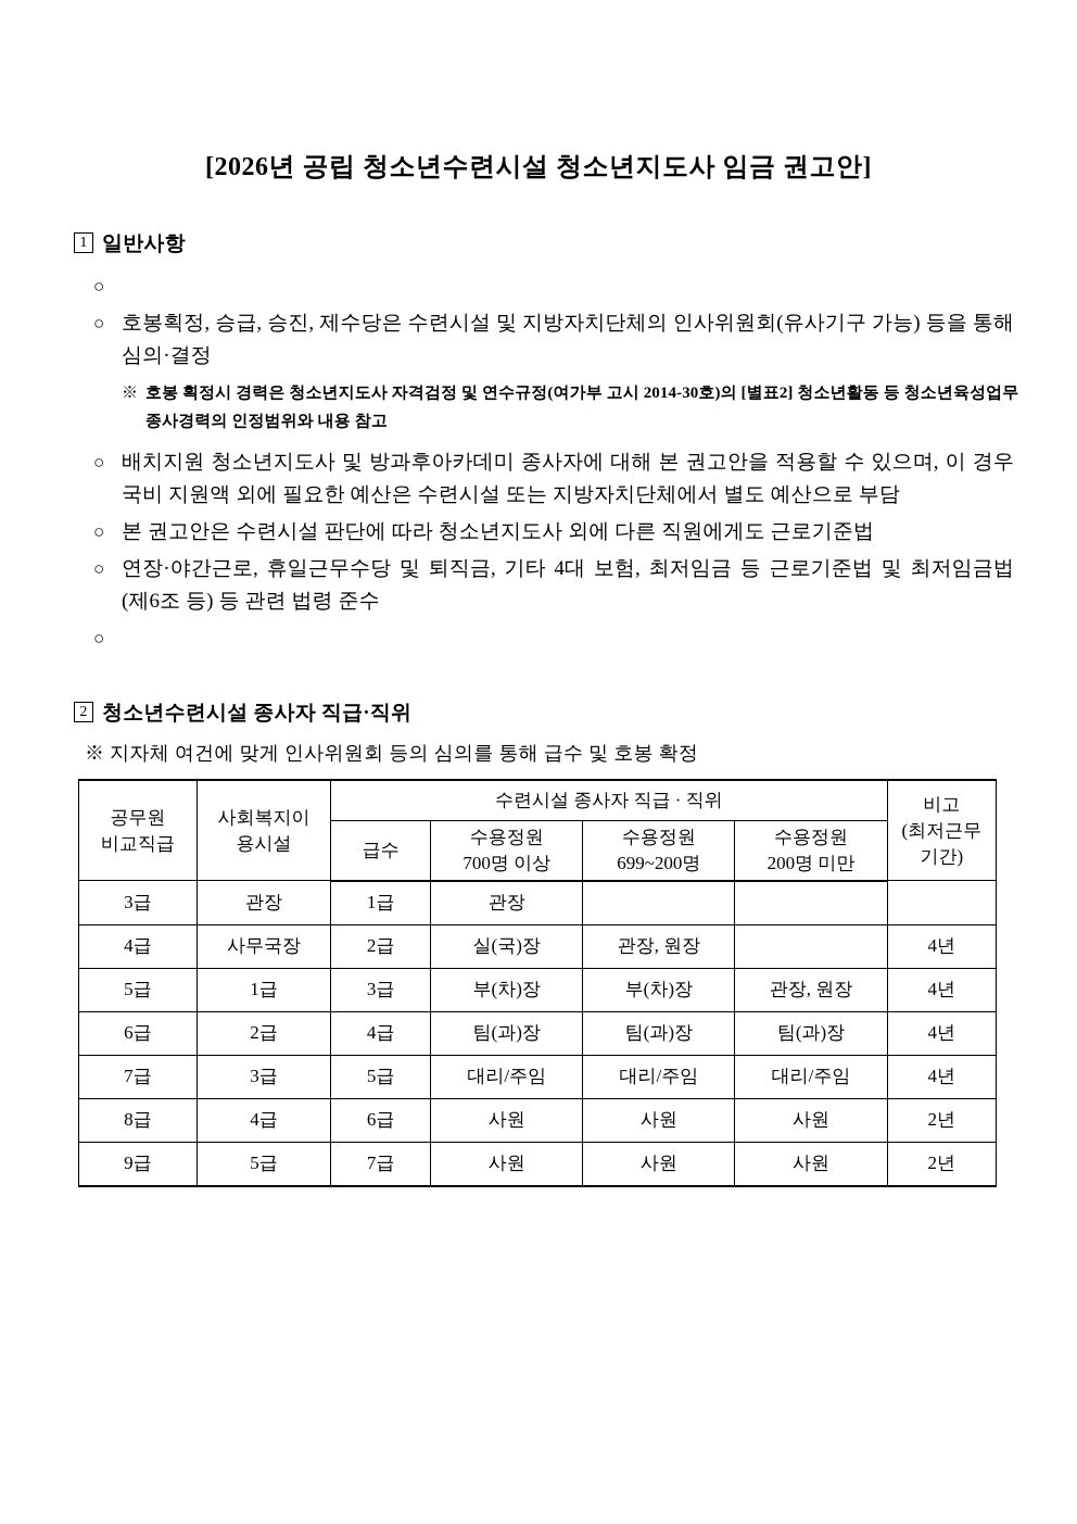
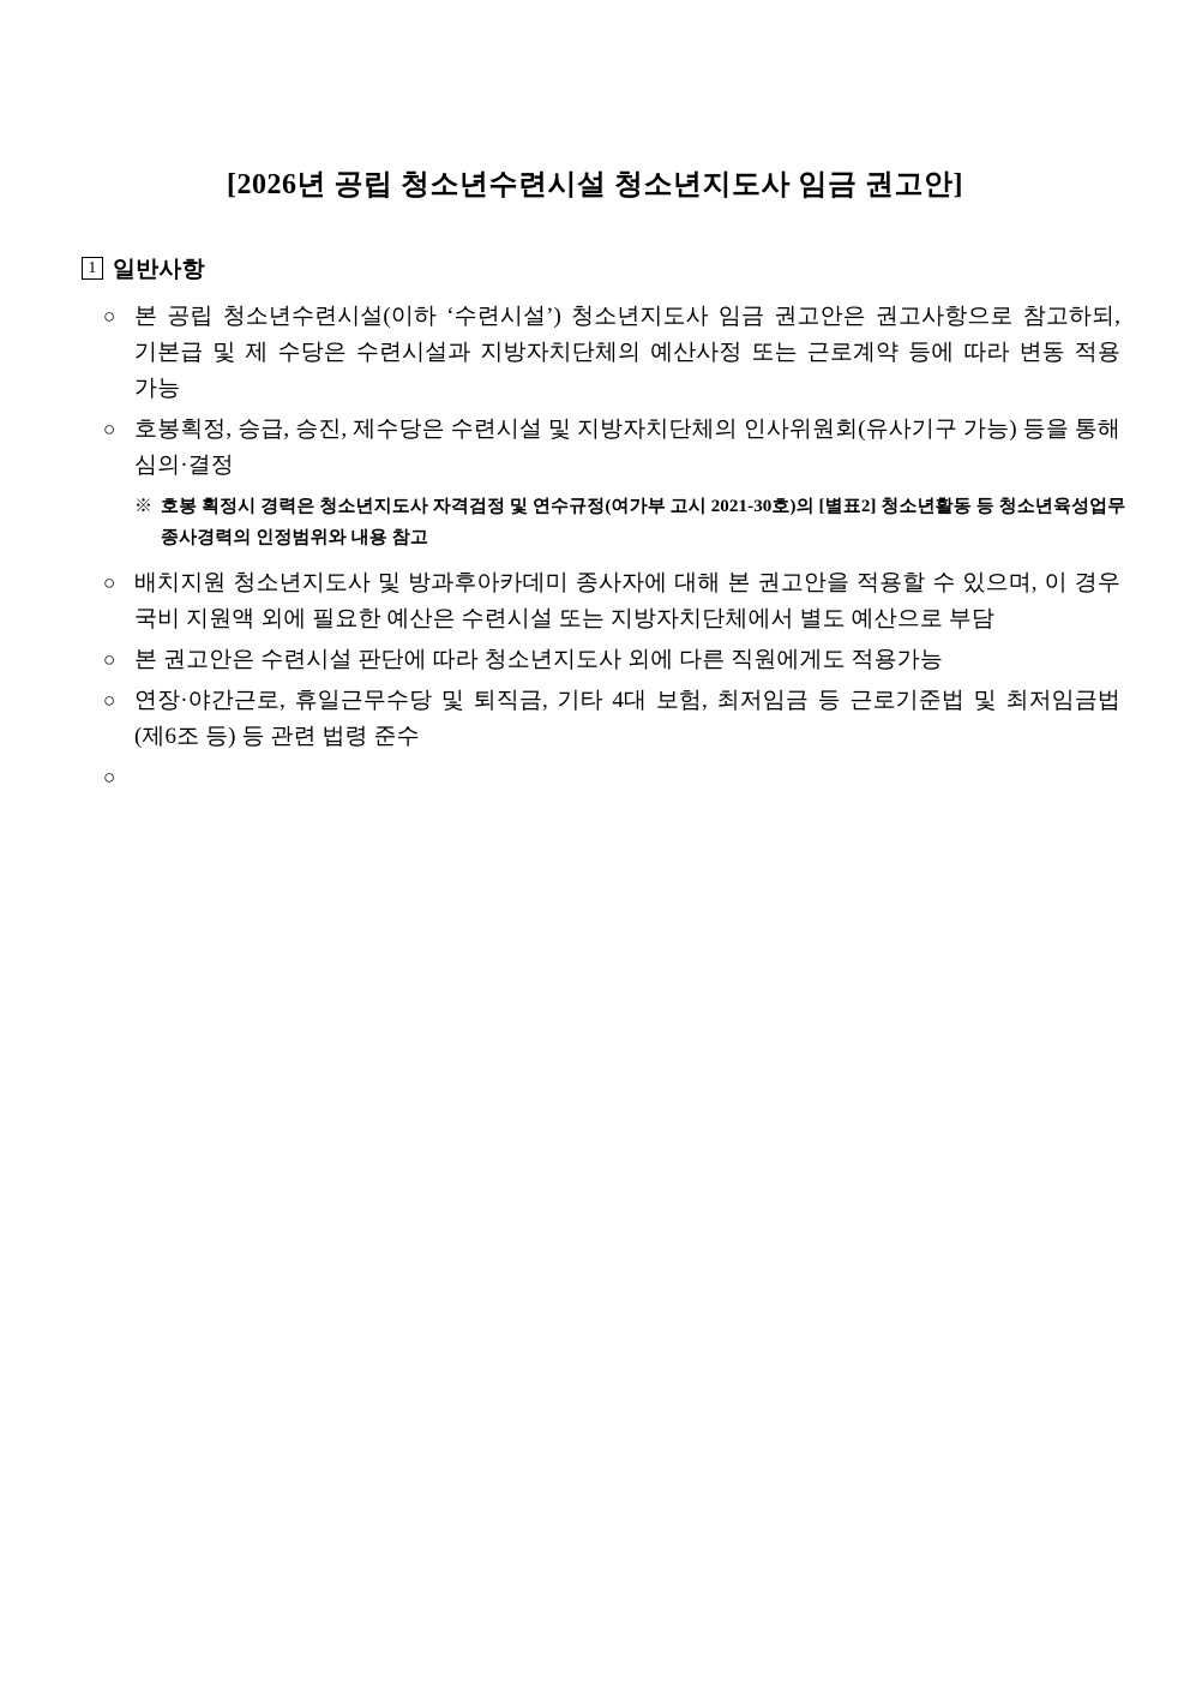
  [2026년 공립 청소년수련시설 청소년지도사 임금 권고안]
  1
  일반사항
  ○
+ 본 공립 청소년수련시설(이하 ‘수련시설’) 청소년지도사 임금 권고안은 권고사항으로 참고하되, 기본급 및 제 수당은 수련시설과 지방자치단체의 예산사정 또는 근로계약 등에 따라 변동 적용 가능
  ○
  호봉획정, 승급, 승진, 제수당은 수련시설 및 지방자치단체의 인사위원회(유사기구 가능) 등을 통해 심의·결정
  ※
- 호봉 획정시 경력은 청소년지도사 자격검정 및 연수규정(여가부 고시 2014-30호)의 [별표2] 청소년활동 등 청소년육성업무 종사경력의 인정범위와 내용 참고
+ 호봉 획정시 경력은 청소년지도사 자격검정 및 연수규정(여가부 고시 2021-30호)의 [별표2] 청소년활동 등 청소년육성업무 종사경력의 인정범위와 내용 참고
  ○
  배치지원 청소년지도사 및 방과후아카데미 종사자에 대해 본 권고안을 적용할 수 있으며, 이 경우 국비 지원액 외에 필요한 예산은 수련시설 또는 지방자치단체에서 별도 예산으로 부담
  ○
- 본 권고안은 수련시설 판단에 따라 청소년지도사 외에 다른 직원에게도 근로기준법
+ 본 권고안은 수련시설 판단에 따라 청소년지도사 외에 다른 직원에게도 적용가능
  ○
  연장·야간근로, 휴일근무수당 및 퇴직금, 기타 4대 보험, 최저임금 등 근로기준법 및 최저임금법(제6조 등) 등 관련 법령 준수
  ○
- 2
- 청소년수련시설 종사자 직급·직위
- ※ 지자체 여건에 맞게 인사위원회 등의 심의를 통해 급수 및 호봉 확정
- 공무원 비교직급	사회복지이 용시설	수련시설 종사자 직급 · 직위	비고 (최저근무 기간)
- 급수	수용정원 700명 이상	수용정원 699~200명	수용정원 200명 미만
- 3급	관장	1급	관장
- 4급	사무국장	2급	실(국)장	관장, 원장		4년
- 5급	1급	3급	부(차)장	부(차)장	관장, 원장	4년
- 6급	2급	4급	팀(과)장	팀(과)장	팀(과)장	4년
- 7급	3급	5급	대리/주임	대리/주임	대리/주임	4년
- 8급	4급	6급	사원	사원	사원	2년
- 9급	5급	7급	사원	사원	사원	2년
